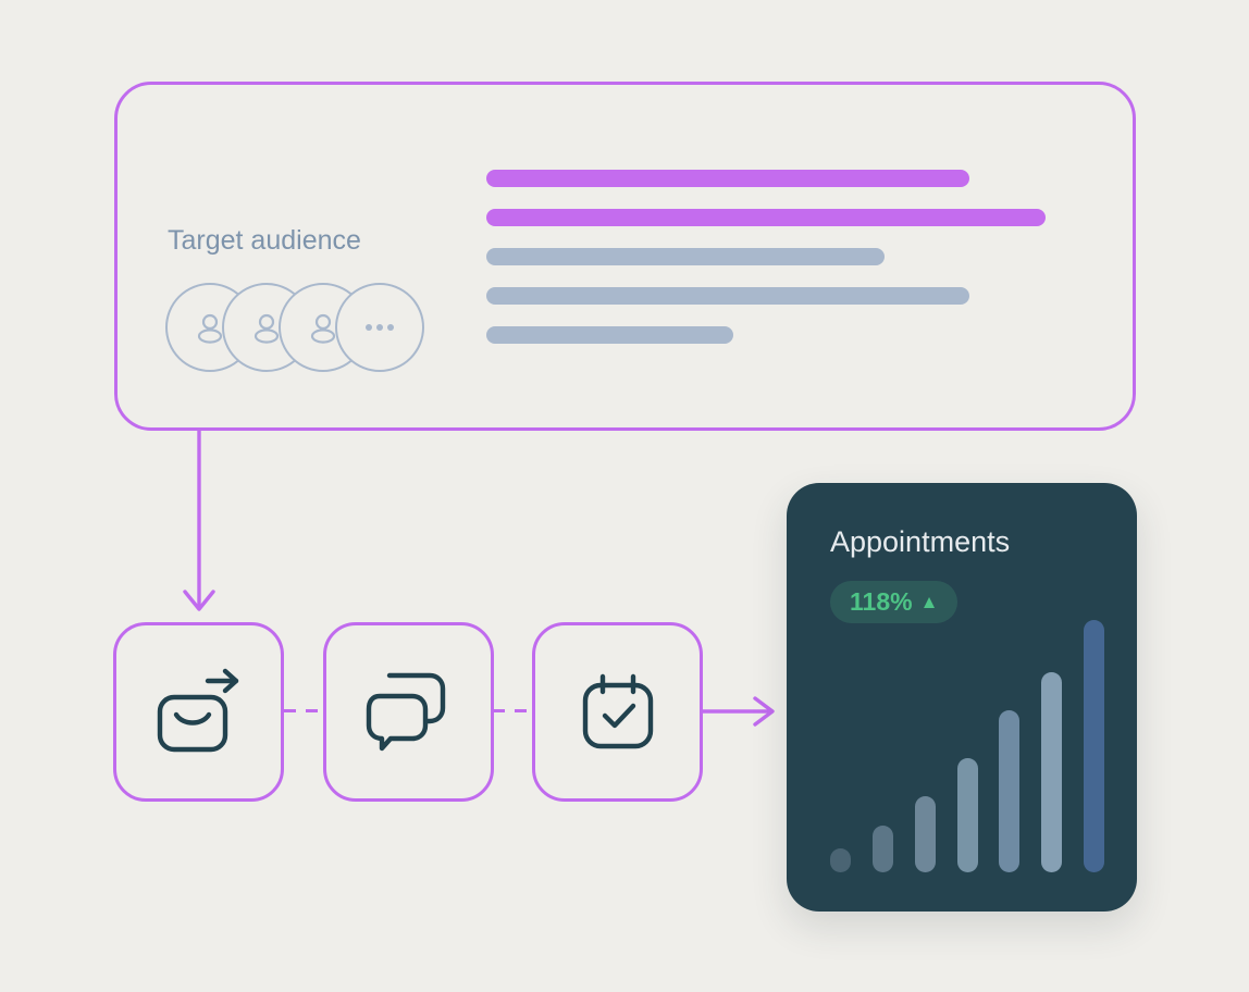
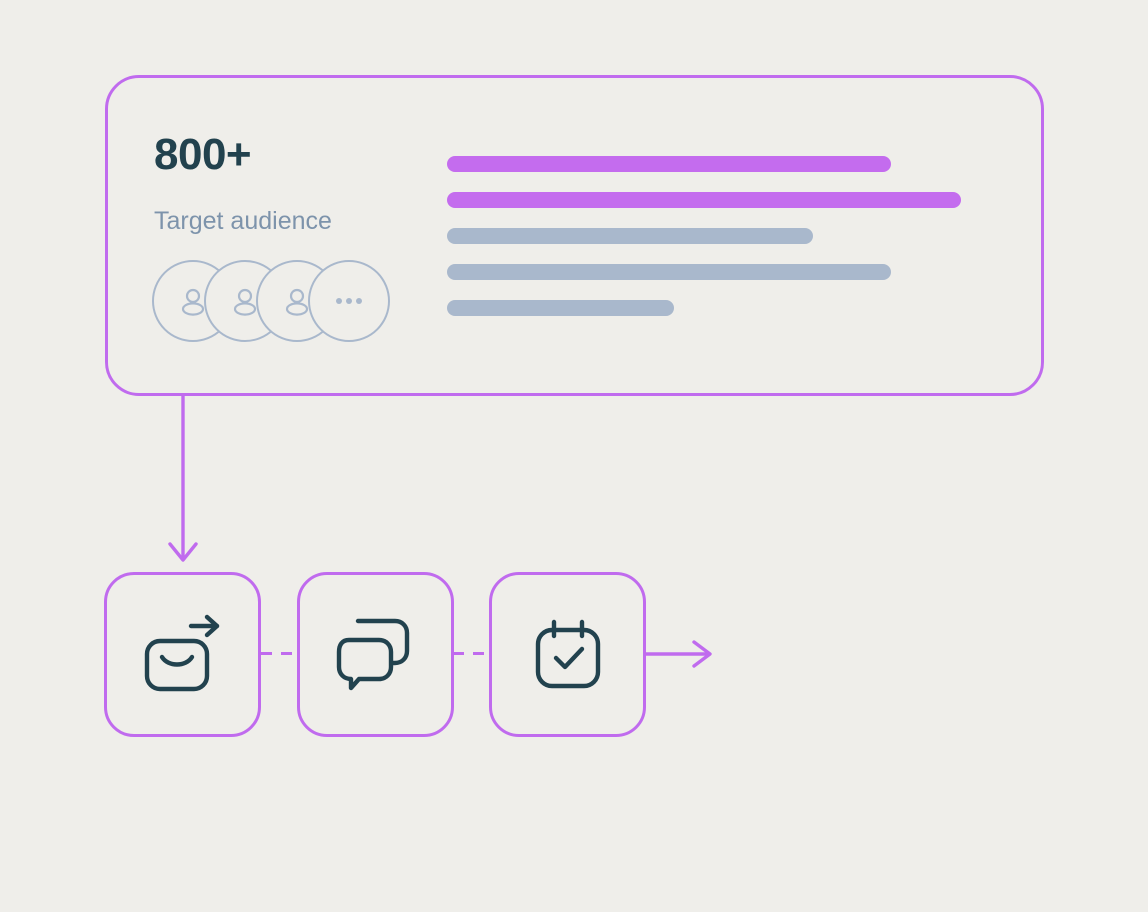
+ 800+
  Target audience
- Appointments
- 118%
- ▲
